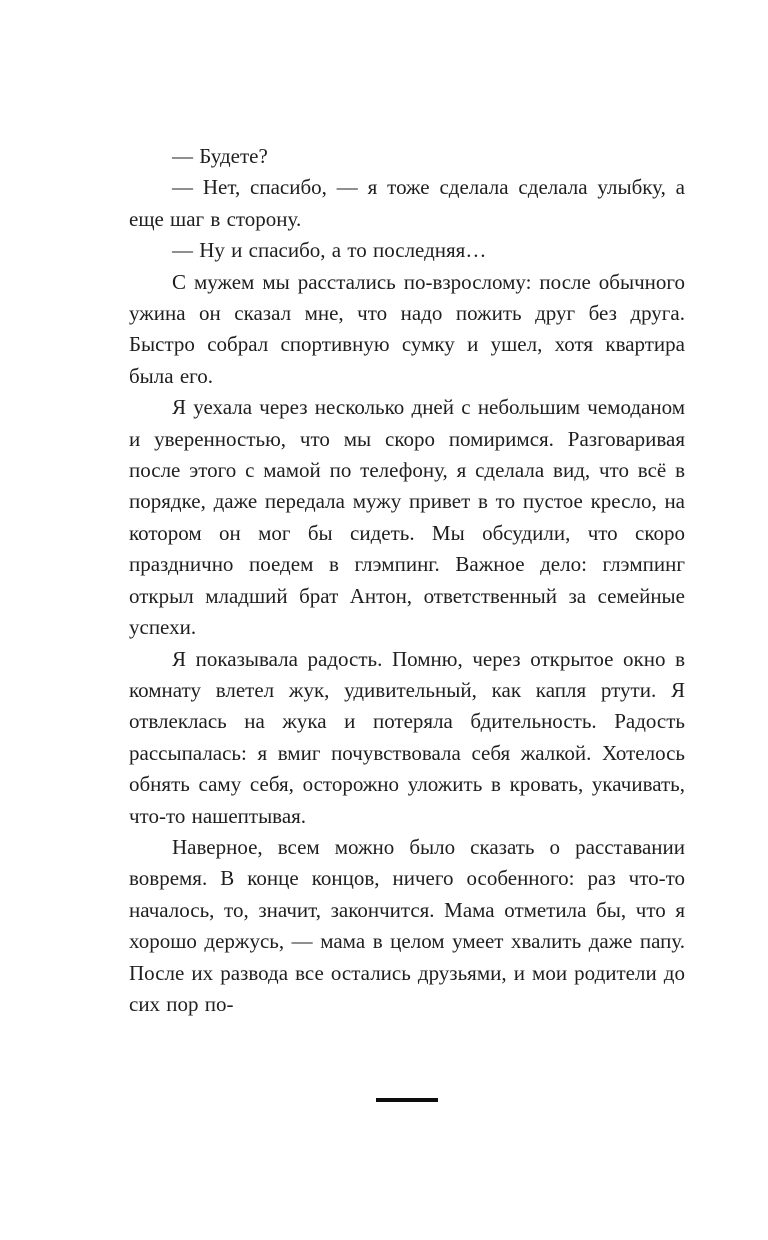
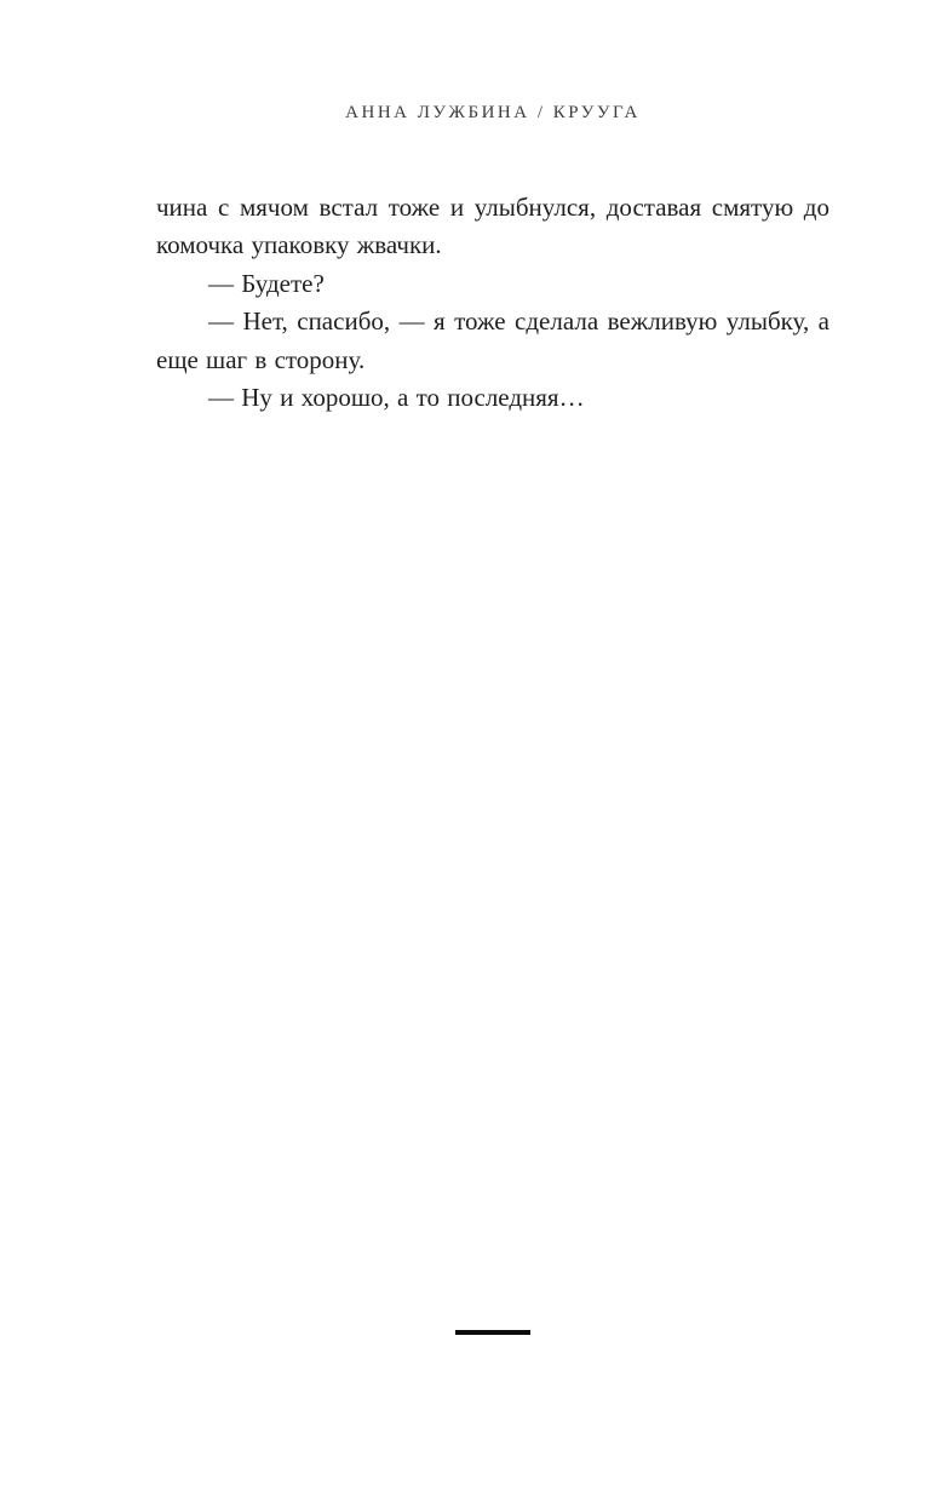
+ АННА ЛУЖБИНА / КРУУГА
+ чина с мячом встал тоже и улыбнулся, доставая смятую до комочка упаковку жвачки.
  — Будете?
- — Нет, спасибо, — я тоже сделала сделала улыбку, а еще шаг в сторону.
+ — Нет, спасибо, — я тоже сделала вежливую улыбку, а еще шаг в сторону.
- — Ну и спасибо, а то последняя…
+ — Ну и хорошо, а то последняя…
- С мужем мы расстались по-взрослому: после обычного ужина он сказал мне, что надо пожить друг без друга. Быстро собрал спортивную сумку и ушел, хотя квартира была его.
- Я уехала через несколько дней с небольшим чемоданом и уверенностью, что мы скоро помиримся. Разговаривая после этого с мамой по телефону, я сделала вид, что всё в порядке, даже передала мужу привет в то пустое кресло, на котором он мог бы сидеть. Мы обсудили, что скоро празднично поедем в глэмпинг. Важное дело: глэмпинг открыл младший брат Антон, ответственный за семейные успехи.
- Я показывала радость. Помню, через открытое окно в комнату влетел жук, удивительный, как капля ртути. Я отвлеклась на жука и потеряла бдительность. Радость рассыпалась: я вмиг почувствовала себя жалкой. Хотелось обнять саму себя, осторожно уложить в кровать, укачивать, что-то нашептывая.
- Наверное, всем можно было сказать о расставании вовремя. В конце концов, ничего особенного: раз что-то началось, то, значит, закончится. Мама отметила бы, что я хорошо держусь, — мама в целом умеет хвалить даже папу. После их развода все остались друзьями, и мои родители до сих пор по-
